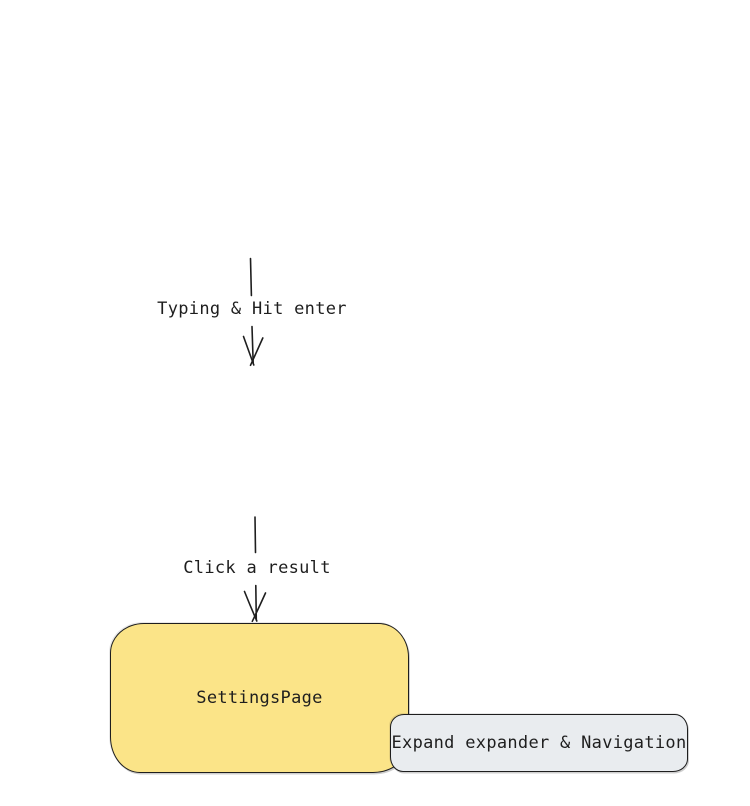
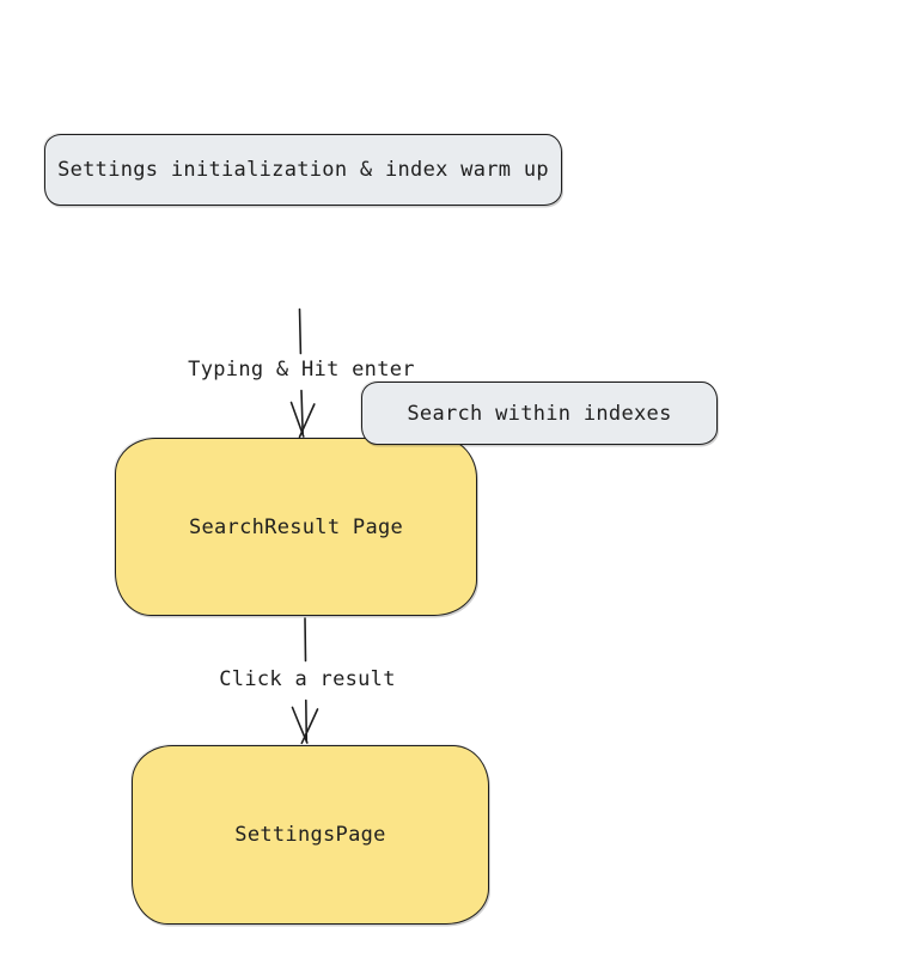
+ Settings initialization & index warm up
+ SearchResult Page
+ Search within indexes
  SettingsPage
- Expand expander & Navigation
  Typing & Hit enter
  Click a result
